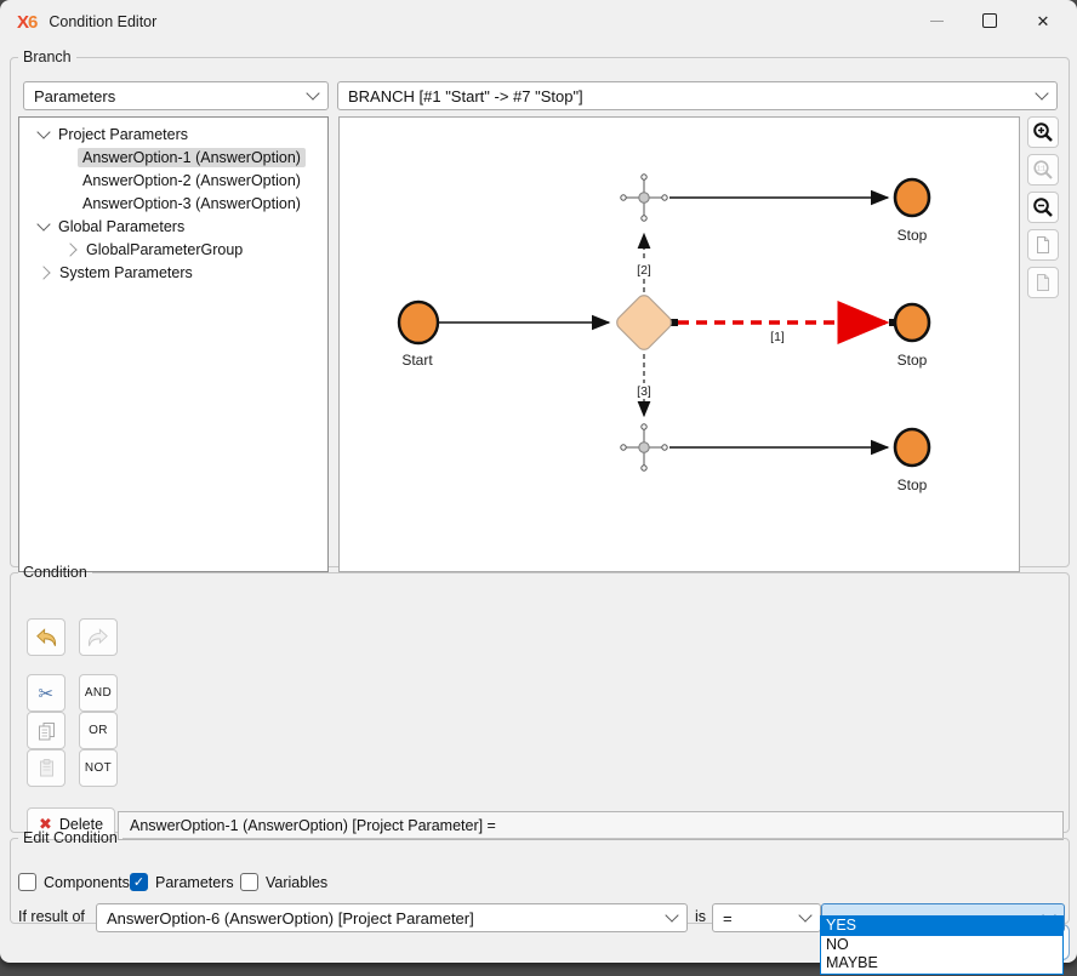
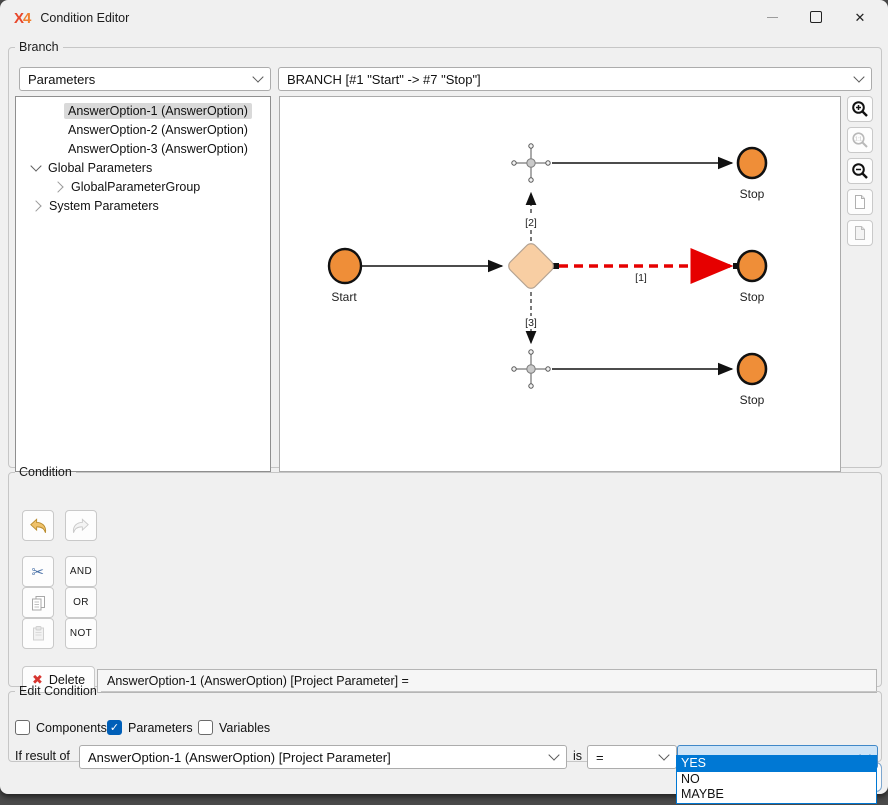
- X6
+ X4
  Condition Editor
  ✕
  Branch
  Parameters
  BRANCH [#1 "Start" -> #7 "Stop"]
- Project Parameters
  AnswerOption-1 (AnswerOption)
  AnswerOption-2 (AnswerOption)
  AnswerOption-3 (AnswerOption)
  Global Parameters
  GlobalParameterGroup
  System Parameters
  [1]
  [2]
  [3]
  Start
  Stop
  Stop
  Stop
  Condition
  ✂
  AND
  OR
  NOT
  ✖
  Delete
  AnswerOption-1 (AnswerOption) [Project Parameter] =
  Edit Condition
  Components
  ✓
  Parameters
  Variables
  If result of
- AnswerOption-6 (AnswerOption) [Project Parameter]
+ AnswerOption-1 (AnswerOption) [Project Parameter]
  is
  =
  YES
  NO
  MAYBE
